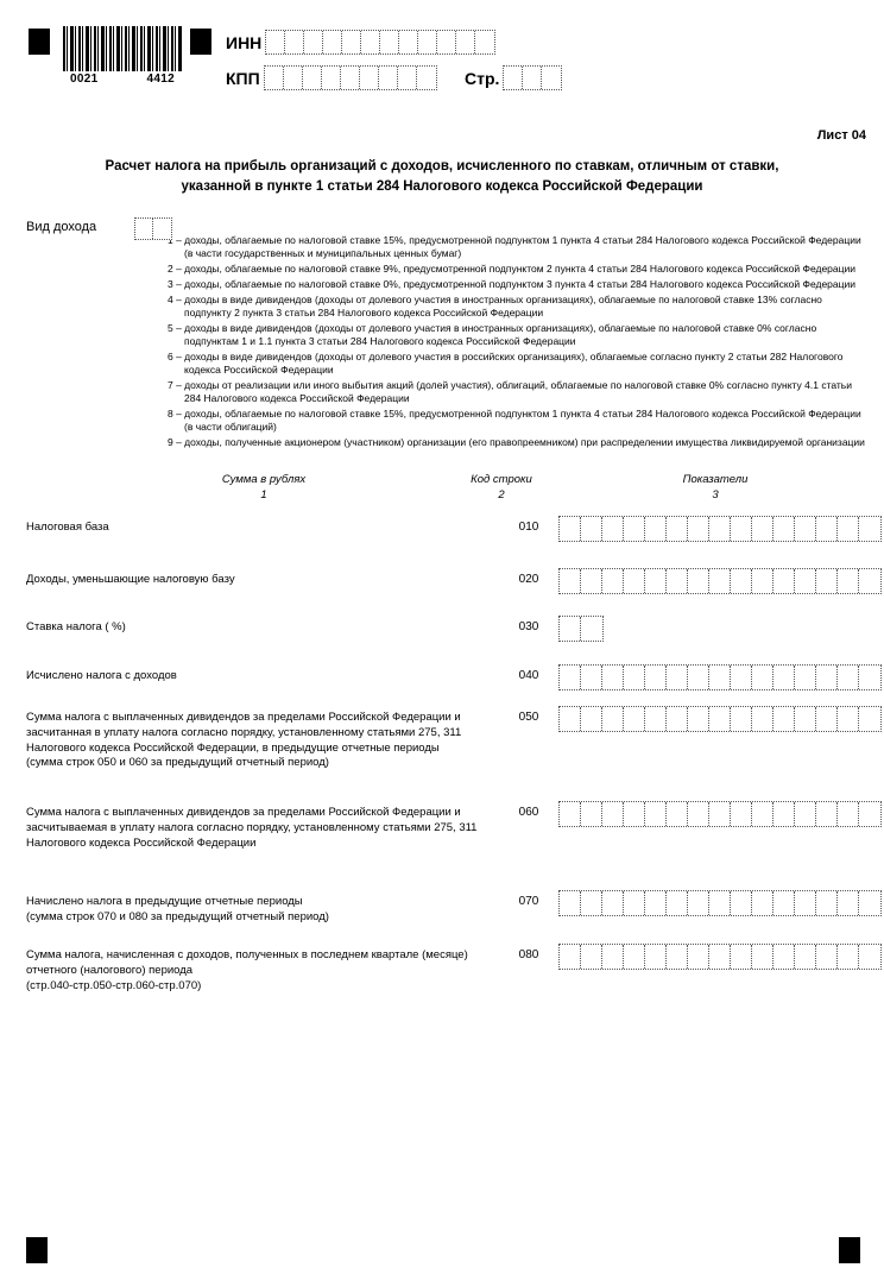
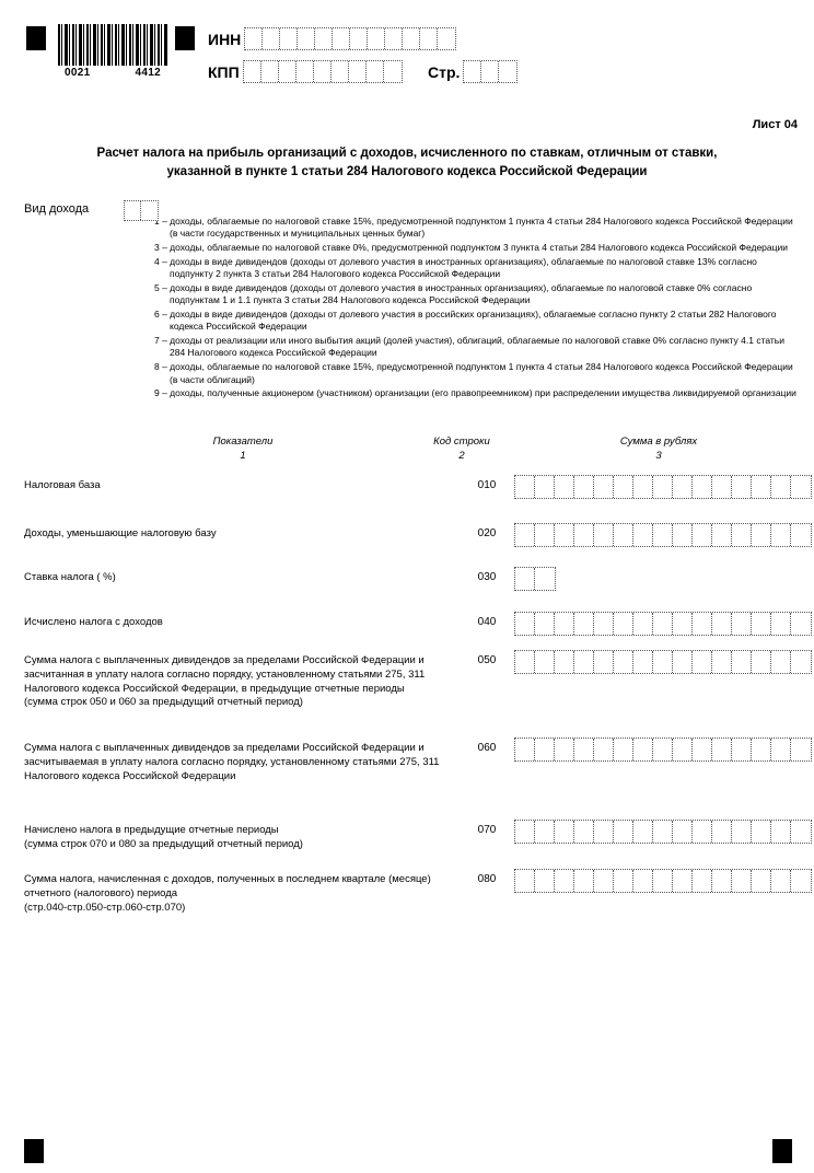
  0021
  4412
  ИНН
  КПП
  Стр.
  Лист 04
  Расчет налога на прибыль организаций с доходов, исчисленного по ставкам, отличным от ставки,
  указанной в пункте 1 статьи 284 Налогового кодекса Российской Федерации
  Вид дохода
  1 – доходы, облагаемые по налоговой ставке 15%, предусмотренной подпунктом 1 пункта 4 статьи 284 Налогового кодекса Российской Федерации (в части государственных и муниципальных ценных бумаг)
- 2 – доходы, облагаемые по налоговой ставке 9%, предусмотренной подпунктом 2 пункта 4 статьи 284 Налогового кодекса Российской Федерации
  3 – доходы, облагаемые по налоговой ставке 0%, предусмотренной подпунктом 3 пункта 4 статьи 284 Налогового кодекса Российской Федерации
  4 – доходы в виде дивидендов (доходы от долевого участия в иностранных организациях), облагаемые по налоговой ставке 13% согласно подпункту 2 пункта 3 статьи 284 Налогового кодекса Российской Федерации
  5 – доходы в виде дивидендов (доходы от долевого участия в иностранных организациях), облагаемые по налоговой ставке 0% согласно подпунктам 1 и 1.1 пункта 3 статьи 284 Налогового кодекса Российской Федерации
  6 – доходы в виде дивидендов (доходы от долевого участия в российских организациях), облагаемые согласно пункту 2 статьи 282 Налогового кодекса Российской Федерации
  7 – доходы от реализации или иного выбытия акций (долей участия), облигаций, облагаемые по налоговой ставке 0% согласно пункту 4.1 статьи 284 Налогового кодекса Российской Федерации
  8 – доходы, облагаемые по налоговой ставке 15%, предусмотренной подпунктом 1 пункта 4 статьи 284 Налогового кодекса Российской Федерации (в части облигаций)
  9 – доходы, полученные акционером (участником) организации (его правопреемником) при распределении имущества ликвидируемой организации
- Сумма в рублях
+ Показатели
  1
  Код строки
  2
- Показатели
+ Сумма в рублях
  3
  Налоговая база
  010
  Доходы, уменьшающие налоговую базу
  020
  Ставка налога ( %)
  030
  Исчислено налога с доходов
  040
  Сумма налога с выплаченных дивидендов за пределами Российской Федерации и засчитанная в уплату налога согласно порядку, установленному статьями 275, 311 Налогового кодекса Российской Федерации, в предыдущие отчетные периоды
  (сумма строк 050 и 060 за предыдущий отчетный период)
  050
  Сумма налога с выплаченных дивидендов за пределами Российской Федерации и засчитываемая в уплату налога согласно порядку, установленному статьями 275, 311 Налогового кодекса Российской Федерации
  060
  Начислено налога в предыдущие отчетные периоды
  (сумма строк 070 и 080 за предыдущий отчетный период)
  070
  Сумма налога, начисленная с доходов, полученных в последнем квартале (месяце) отчетного (налогового) периода
  (стр.040-стр.050-стр.060-стр.070)
  080
